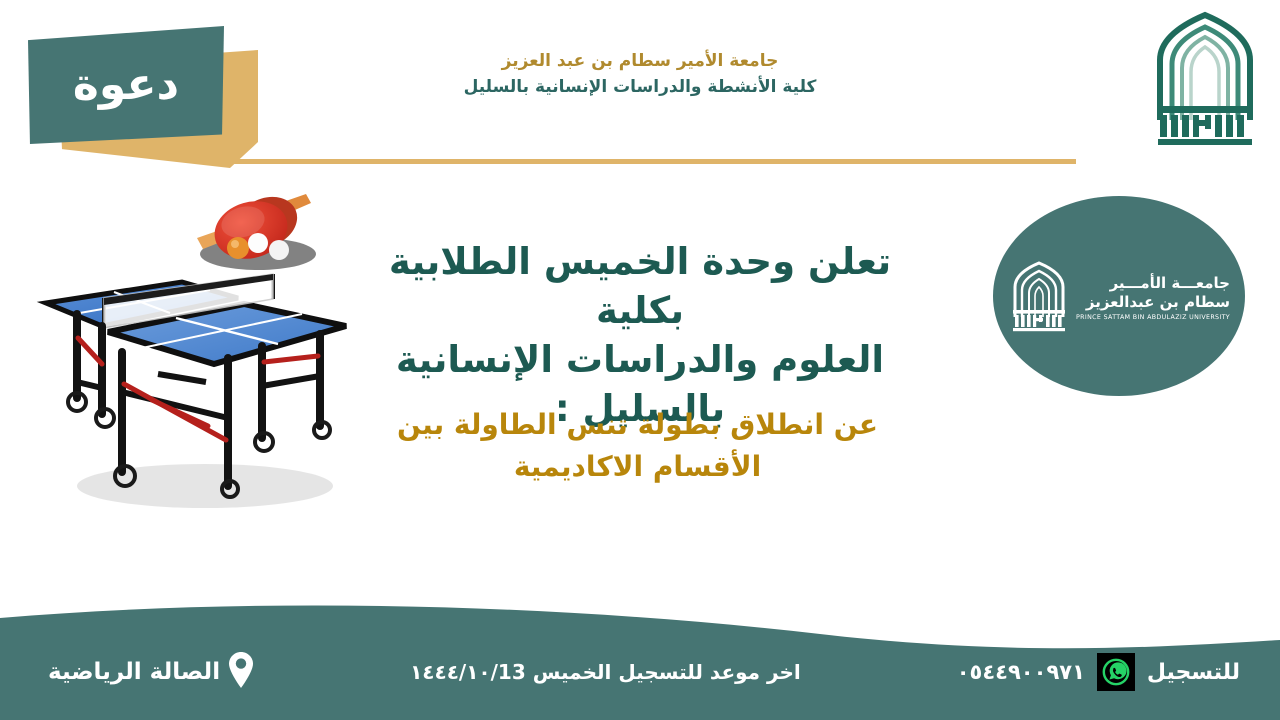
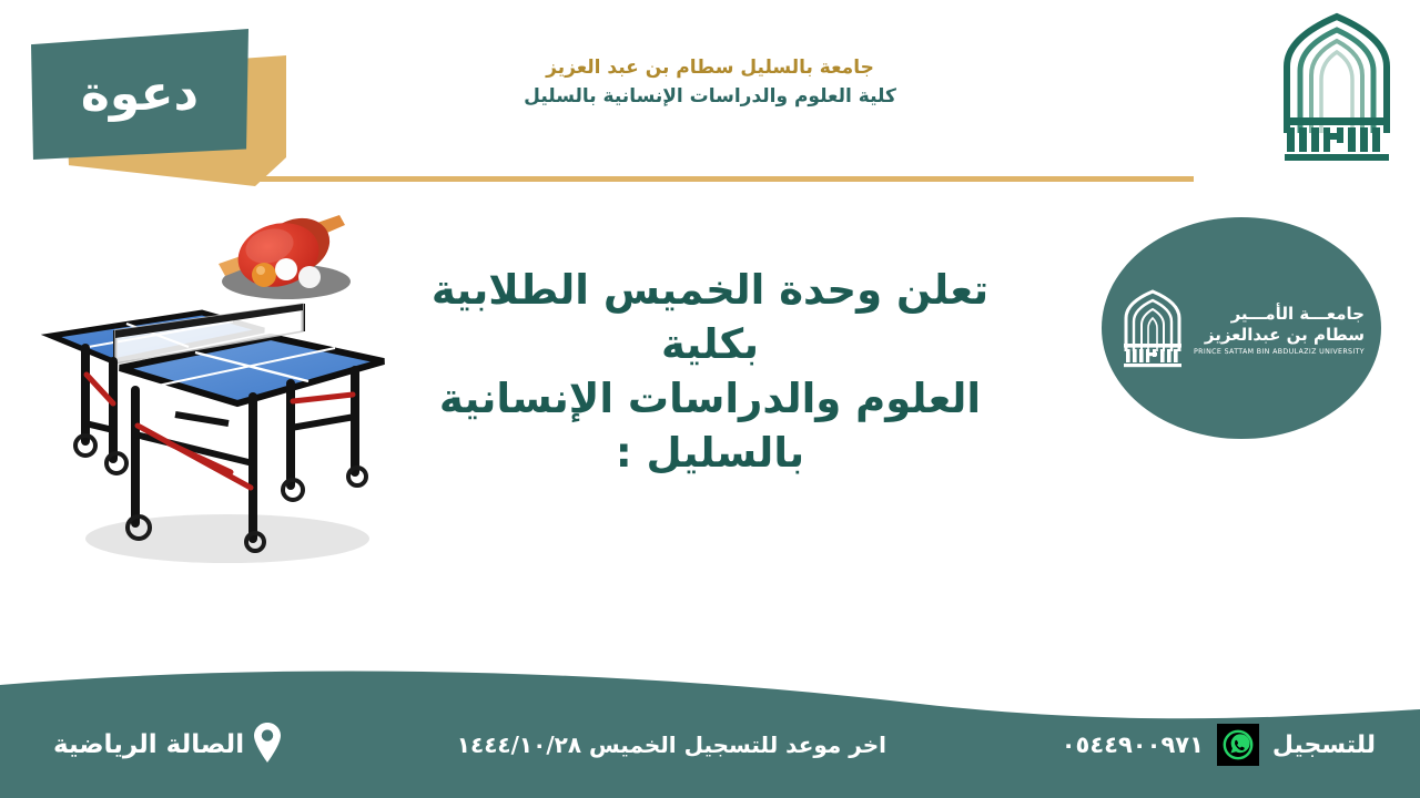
  دعوة
- جامعة الأمير سطام بن عبد العزيز
+ جامعة بالسليل سطام بن عبد العزيز
- كلية الأنشطة والدراسات الإنسانية بالسليل
+ كلية العلوم والدراسات الإنسانية بالسليل
  جامعـــة الأمـــير
  سطام بن عبدالعزيز
  تعلن وحدة الخميس الطلابية بكلية
  العلوم والدراسات الإنسانية بالسليل :
- عن انطلاق بطولة تنس الطاولة بين
- الأقسام الاكاديمية
  للتسجيل
  ٠٥٤٤٩٠٠٩٧١
- اخر موعد للتسجيل الخميس ١٤٤٤/١٠/13
+ اخر موعد للتسجيل الخميس ١٤٤٤/١٠/٢٨
  الصالة الرياضية
